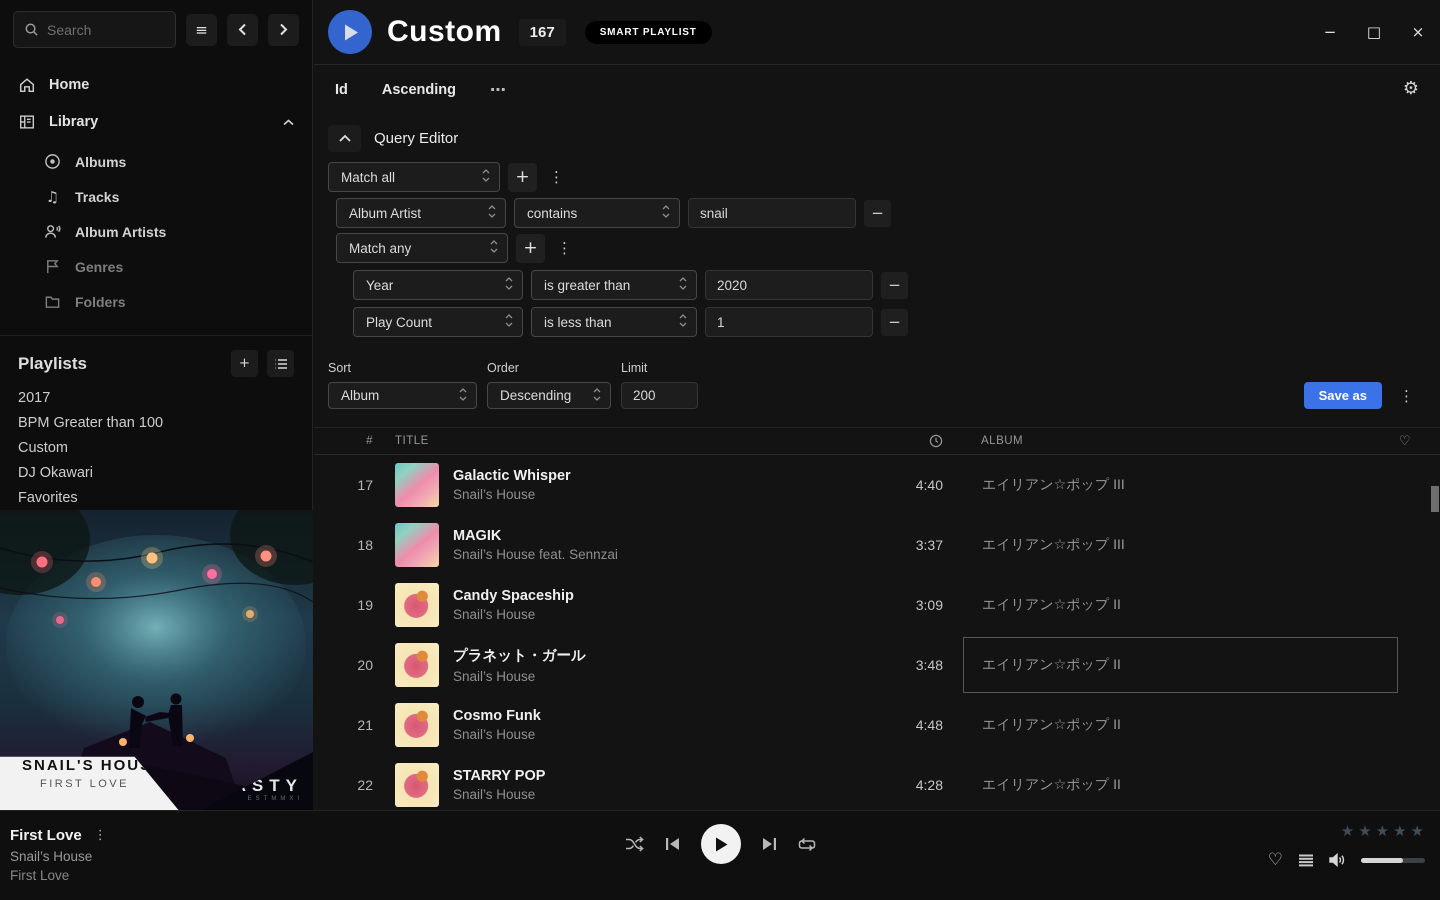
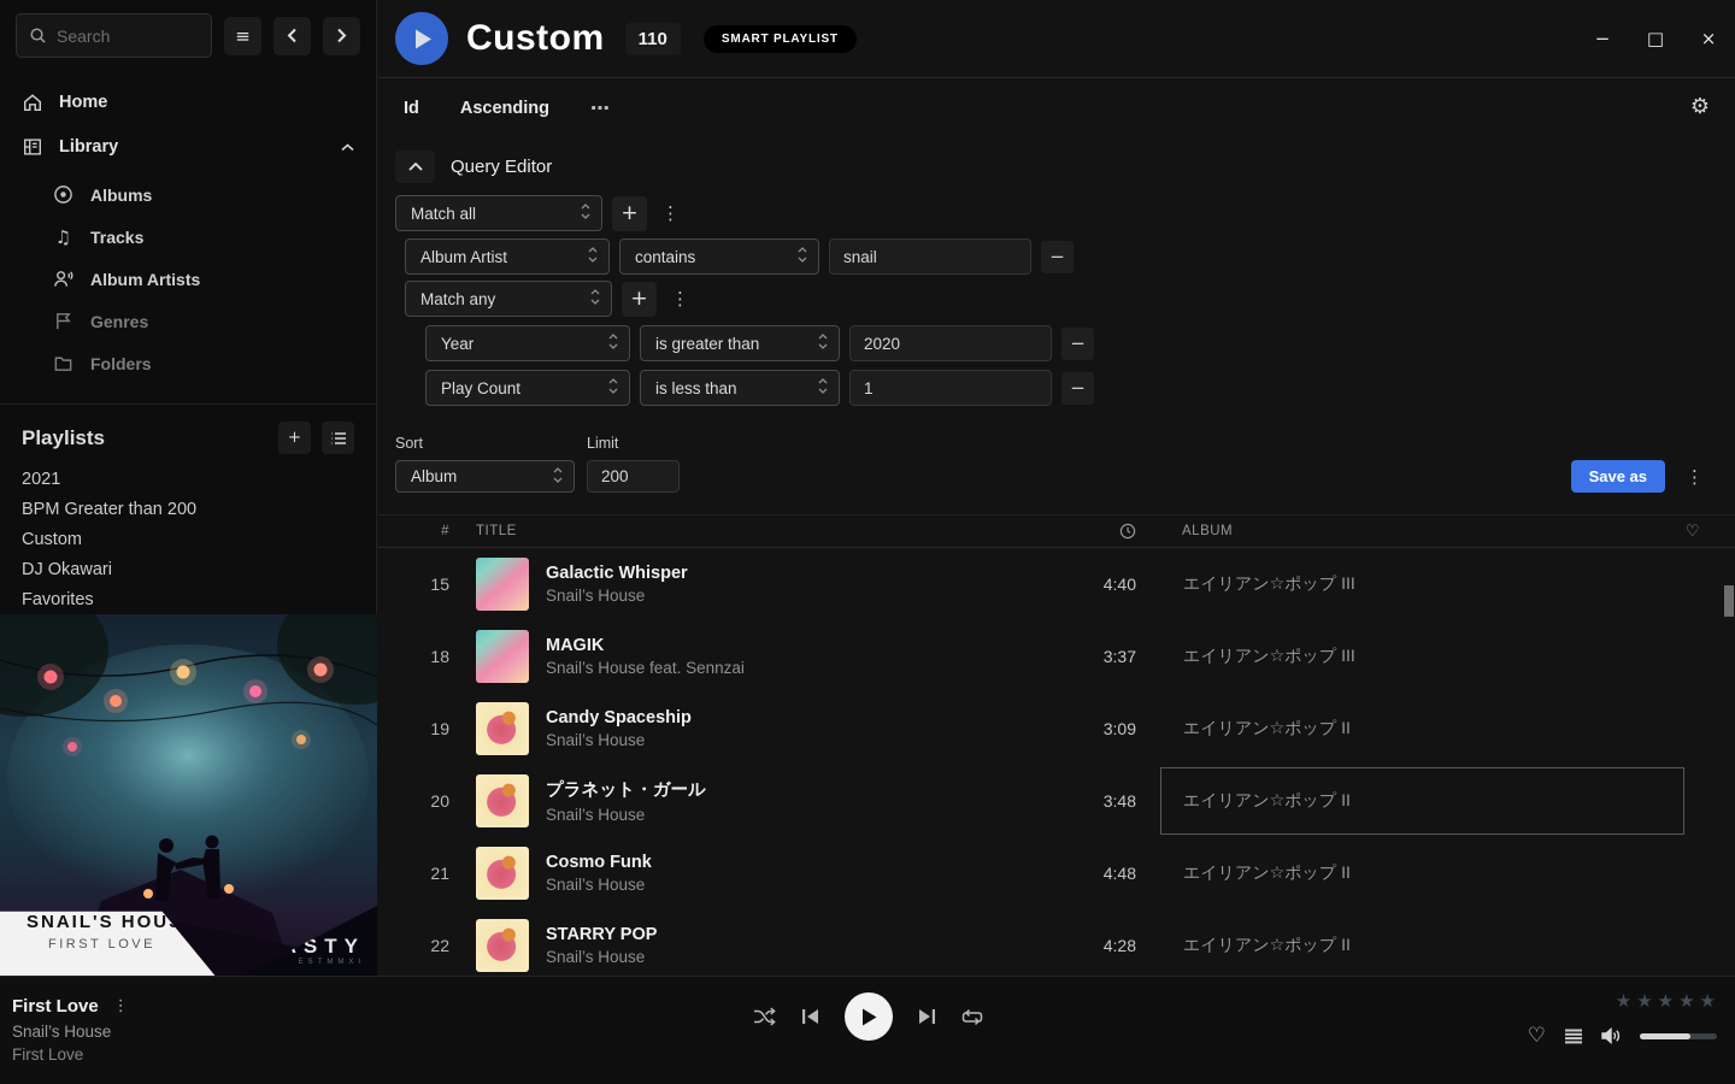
  Search
  ≡
  Home
  Library
  Albums
  ♫
  Tracks
  Album Artists
  Genres
  Folders
  Playlists
  +
- 2017
+ 2021
- BPM Greater than 100
+ BPM Greater than 200
  Custom
  DJ Okawari
  Favorites
  SNAIL'S HOU
  FIRST LOVE
  Custom
- 167
+ 110
  SMART PLAYLIST
  −
  □
  ×
  Id
  Ascending
  ⋯
  ⚙
  Query Editor
  Match all
  +
  ⋮
  Album Artist
  contains
  snail
  −
  Match any
  +
  ⋮
  Year
  is greater than
  2020
  −
  Play Count
  is less than
  1
  −
  Sort
  Album
- Order
- Descending
  Limit
  200
  Save as
  ⋮
  #
  TITLE
  ALBUM
  ♡
- 17
+ 15
  Galactic Whisper
  Snail’s House
  4:40
  エイリアン☆ポップ III
  18
  MAGIK
  Snail’s House feat. Sennzai
  3:37
  エイリアン☆ポップ III
  19
  Candy Spaceship
  Snail’s House
  3:09
  エイリアン☆ポップ II
  20
  プラネット・ガール
  Snail’s House
  3:48
  エイリアン☆ポップ II
  21
  Cosmo Funk
  Snail’s House
  4:48
  エイリアン☆ポップ II
  22
  STARRY POP
  Snail’s House
  4:28
  エイリアン☆ポップ II
  First Love
  ⋮
  Snail’s House
  First Love
  ★
  ★
  ★
  ★
  ★
  ♡
